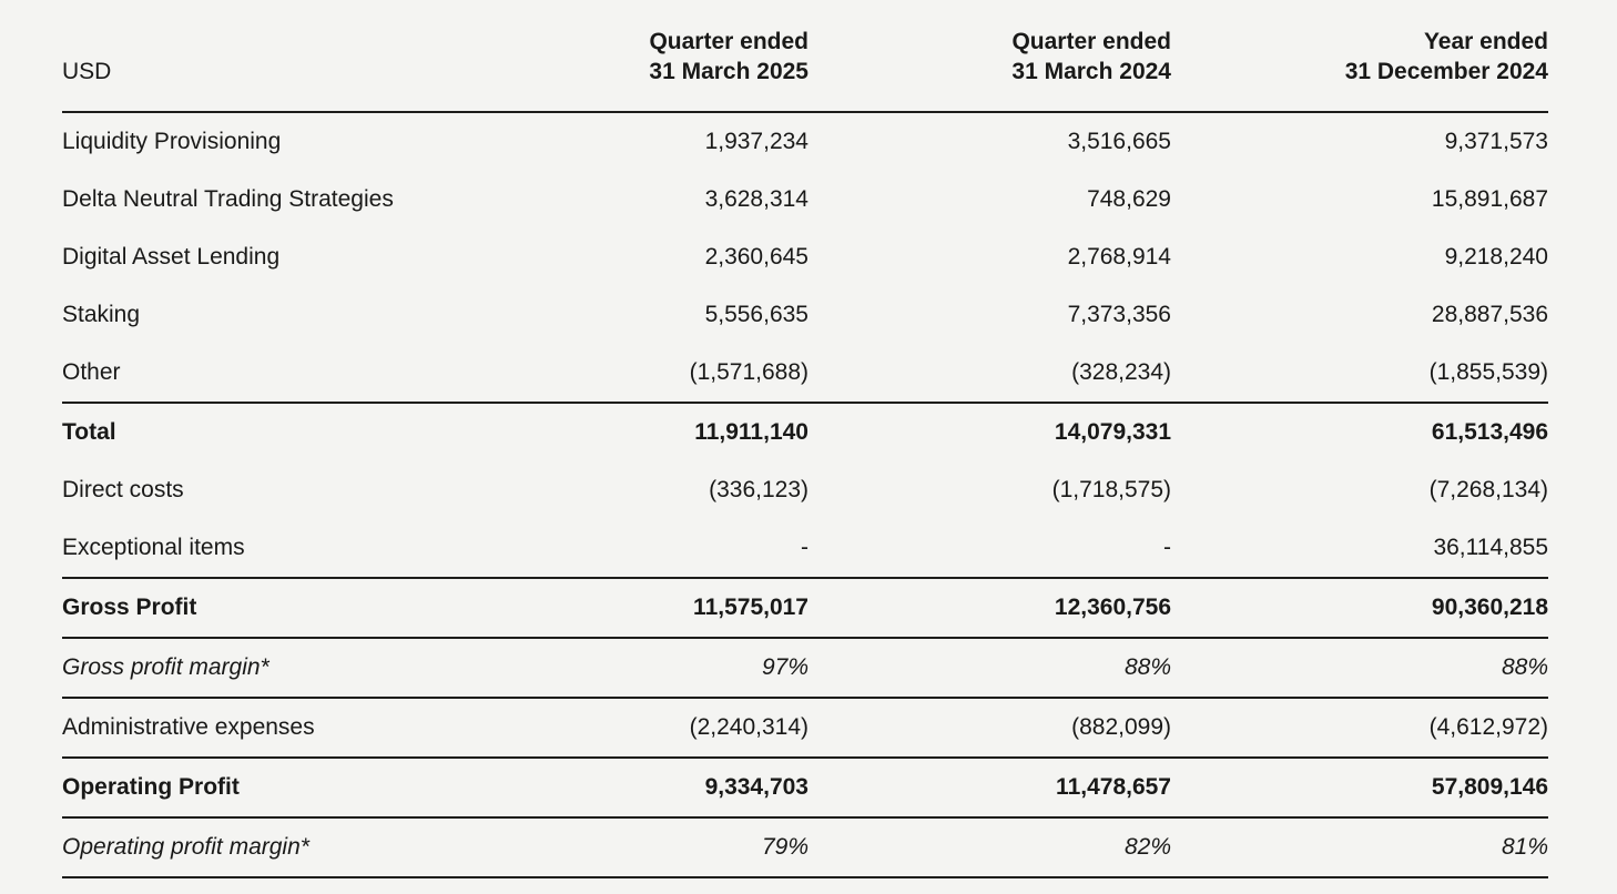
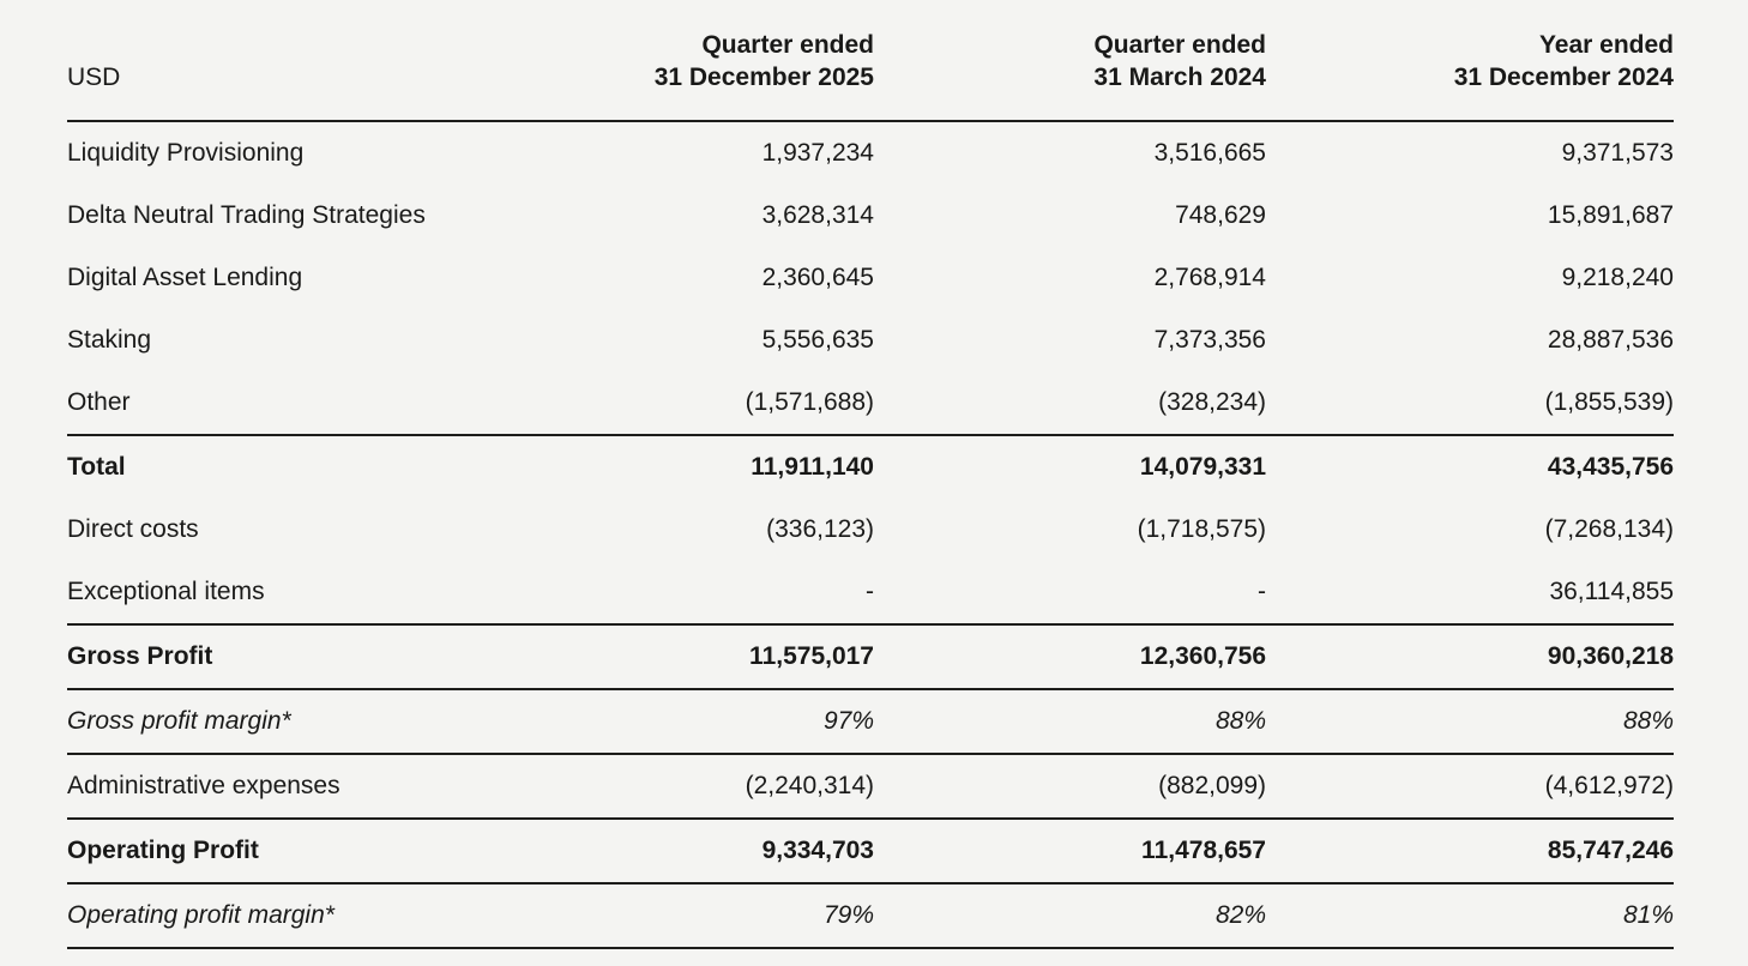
- USD	Quarter ended 31 March 2025	Quarter ended 31 March 2024	Year ended 31 December 2024
+ USD	Quarter ended 31 December 2025	Quarter ended 31 March 2024	Year ended 31 December 2024
  Liquidity Provisioning	1,937,234	3,516,665	9,371,573
  Delta Neutral Trading Strategies	3,628,314	748,629	15,891,687
  Digital Asset Lending	2,360,645	2,768,914	9,218,240
  Staking	5,556,635	7,373,356	28,887,536
  Other	(1,571,688)	(328,234)	(1,855,539)
- Total	11,911,140	14,079,331	61,513,496
+ Total	11,911,140	14,079,331	43,435,756
  Direct costs	(336,123)	(1,718,575)	(7,268,134)
  Exceptional items	-	-	36,114,855
  Gross Profit	11,575,017	12,360,756	90,360,218
  Gross profit margin*	97%	88%	88%
  Administrative expenses	(2,240,314)	(882,099)	(4,612,972)
- Operating Profit	9,334,703	11,478,657	57,809,146
+ Operating Profit	9,334,703	11,478,657	85,747,246
  Operating profit margin*	79%	82%	81%
